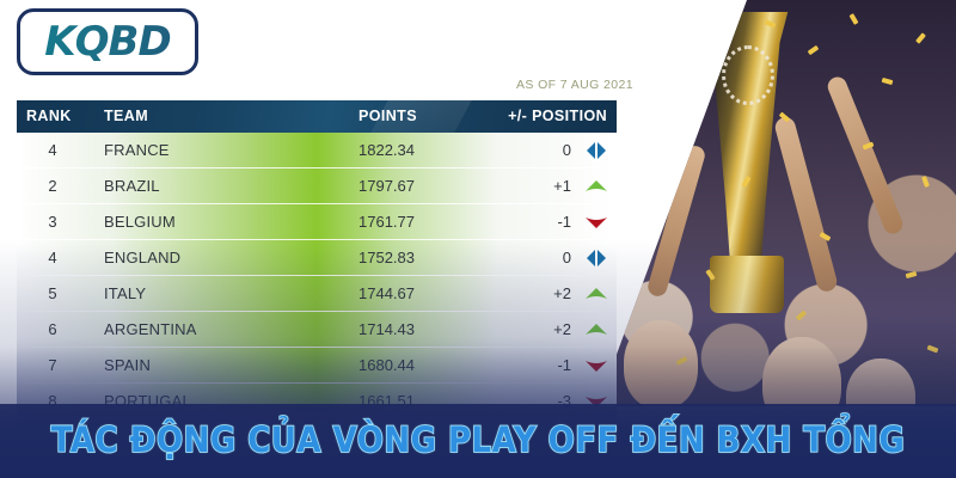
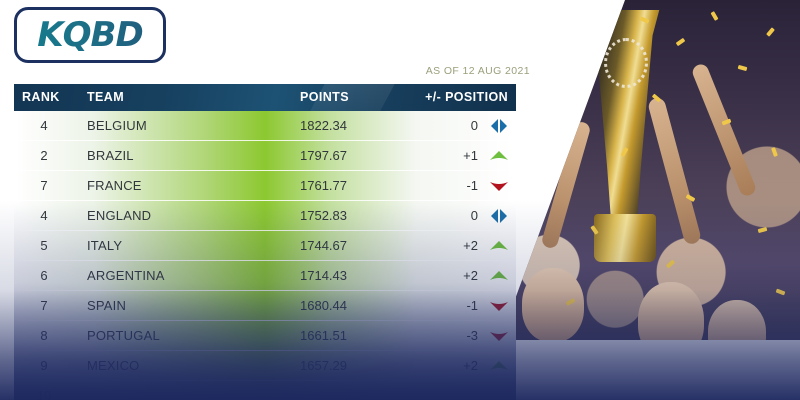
  KQBD
- AS OF 7 AUG 2021
+ AS OF 12 AUG 2021
  RANK
  TEAM
  POINTS
  +/- POSITION
  4
- FRANCE
+ BELGIUM
  1822.34
  0
  2
  BRAZIL
  1797.67
  +1
- 3
+ 7
- BELGIUM
+ FRANCE
  1761.77
  -1
- TÁC ĐỘNG CỦA VÒNG PLAY OFF ĐẾN BXH TỔNG
